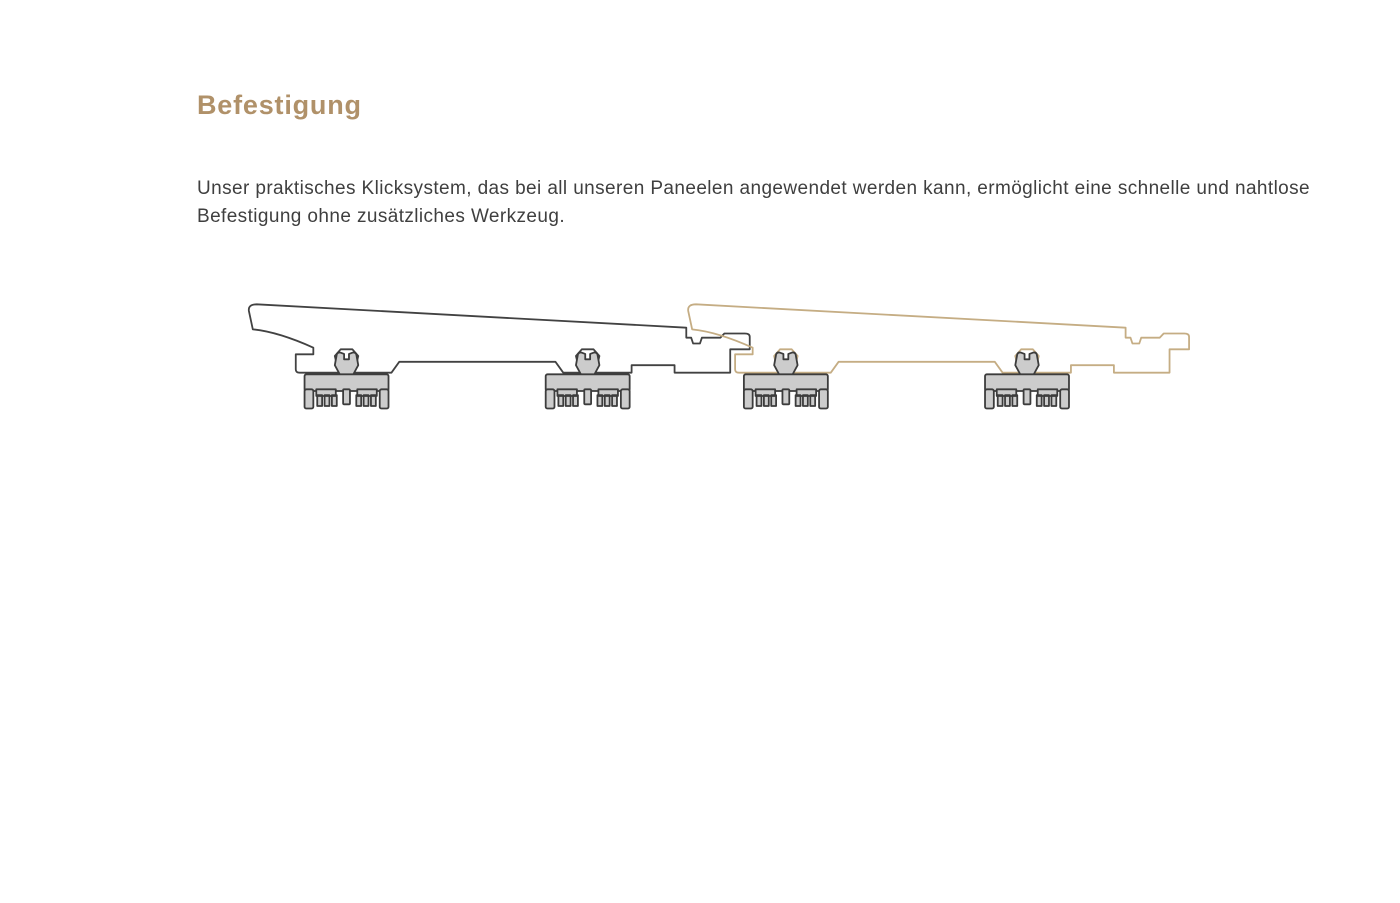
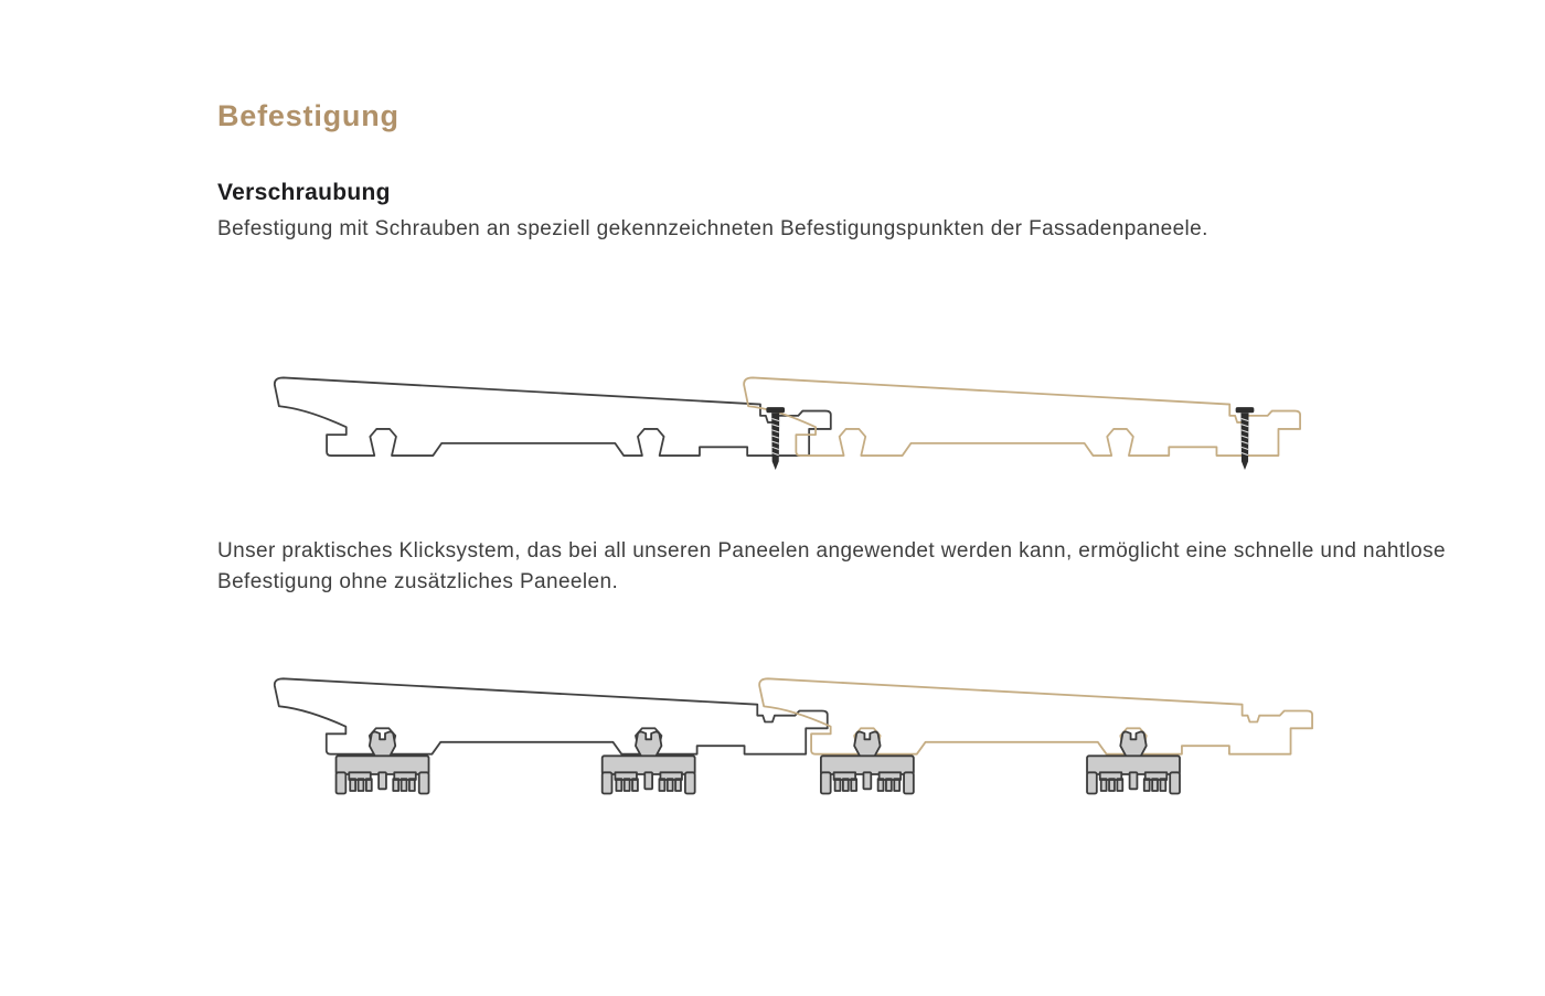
  Befestigung
+ Verschraubung
+ Befestigung mit Schrauben an speziell gekennzeichneten Befestigungspunkten der Fassadenpaneele.
- Unser praktisches Klicksystem, das bei all unseren Paneelen angewendet werden kann, ermöglicht eine schnelle und nahtlose Befestigung ohne zusätzliches Werkzeug.
+ Unser praktisches Klicksystem, das bei all unseren Paneelen angewendet werden kann, ermöglicht eine schnelle und nahtlose Befestigung ohne zusätzliches Paneelen.
